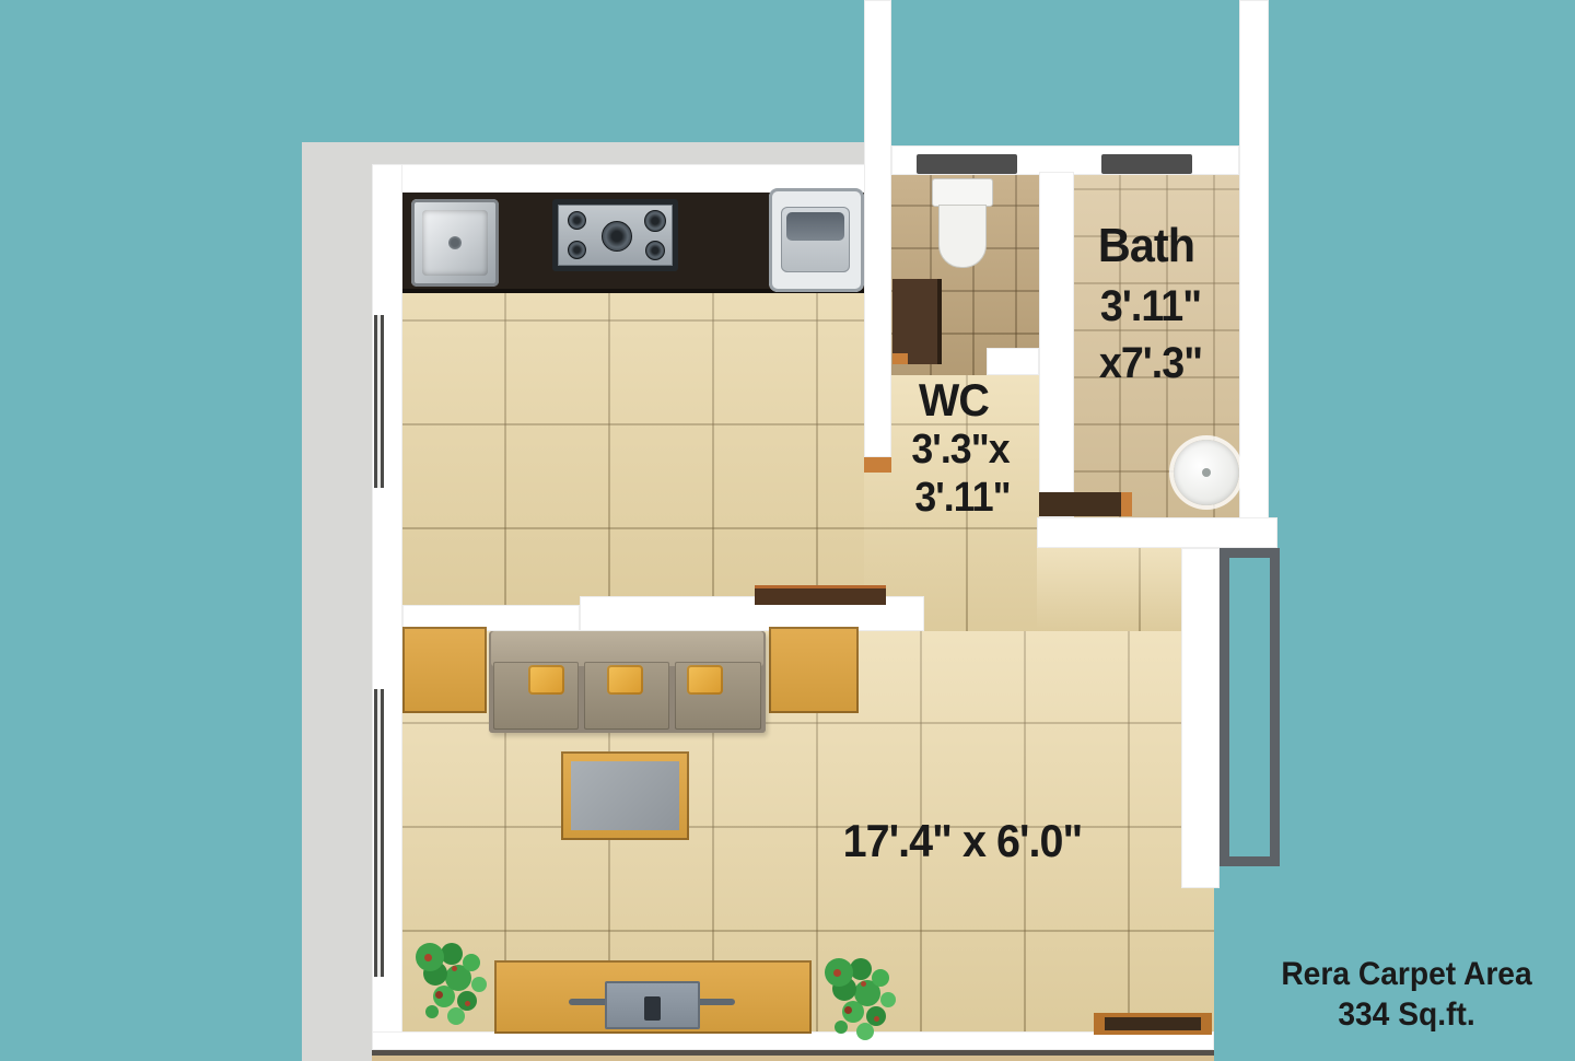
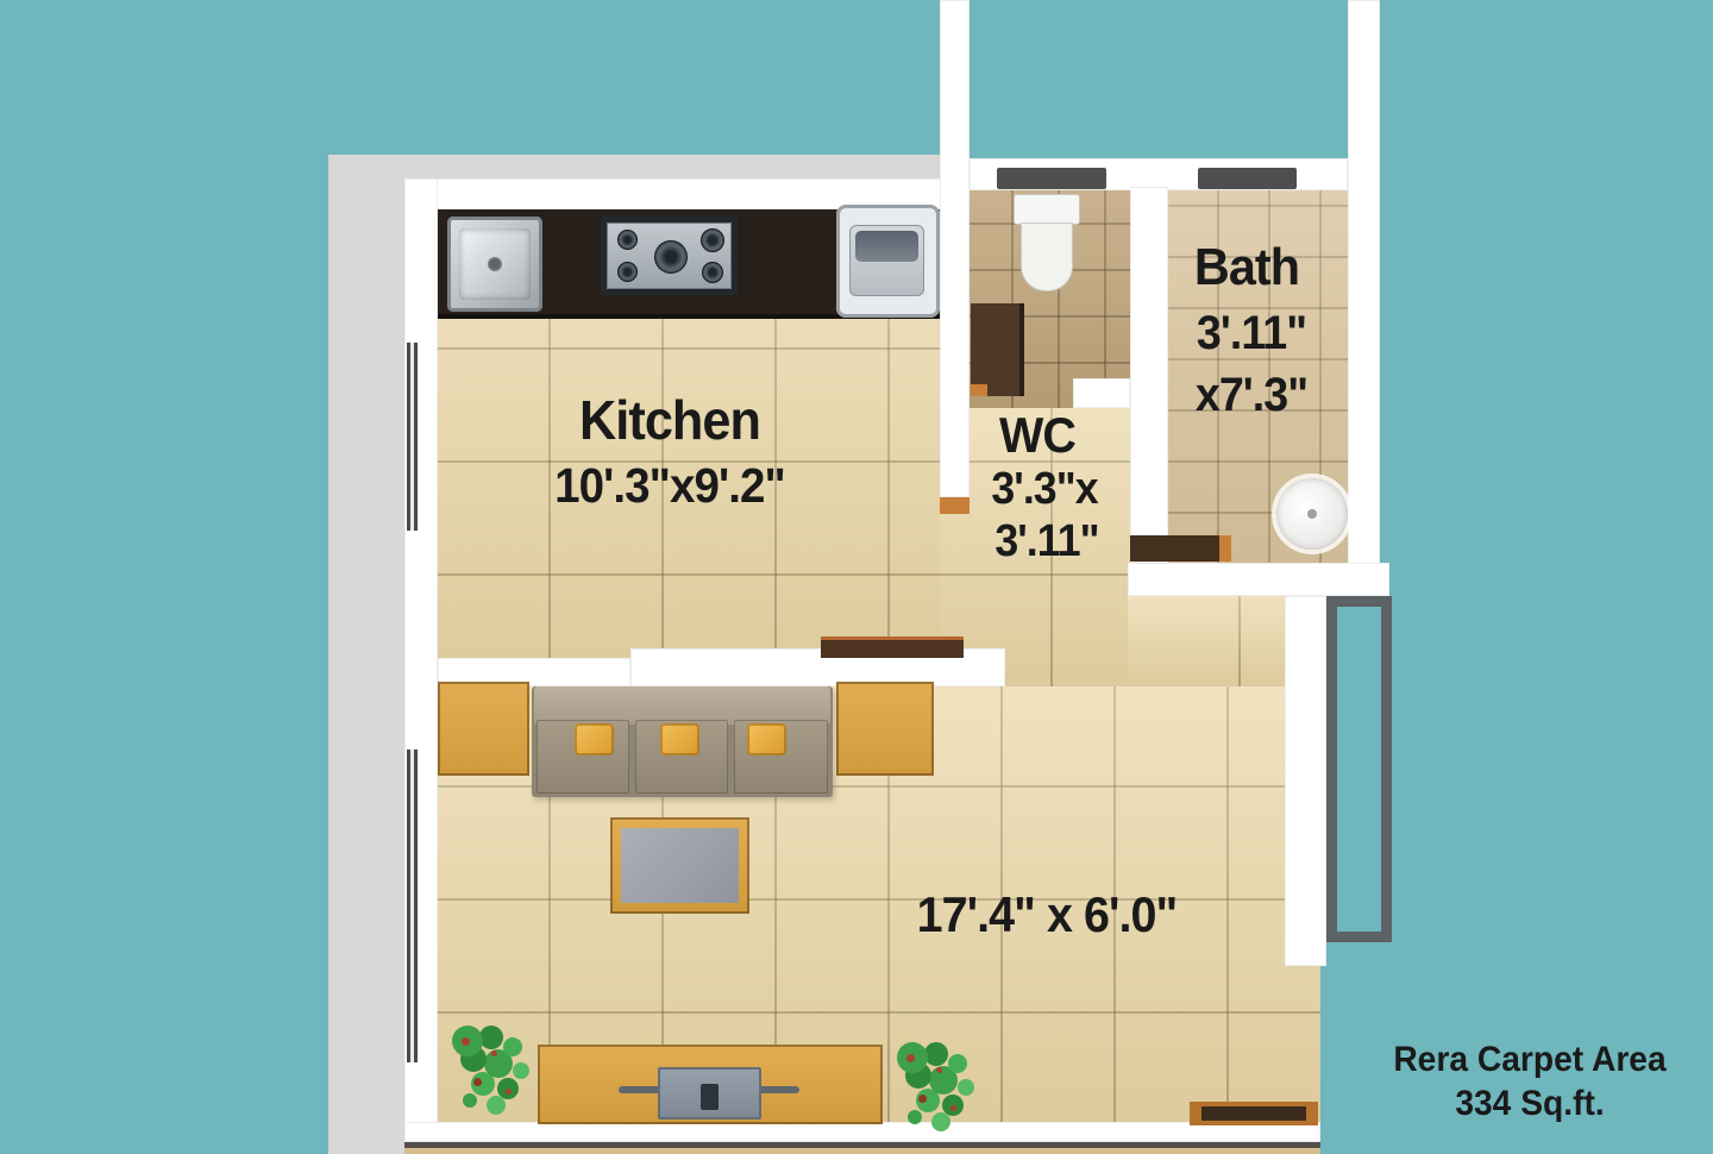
+ Kitchen
+ 10'.3"x9'.2"
  WC
  3'.3"x
  3'.11"
  Bath
  3'.11"
  x7'.3"
  17'.4" x 6'.0"
  Rera Carpet Area
  334 Sq.ft.
